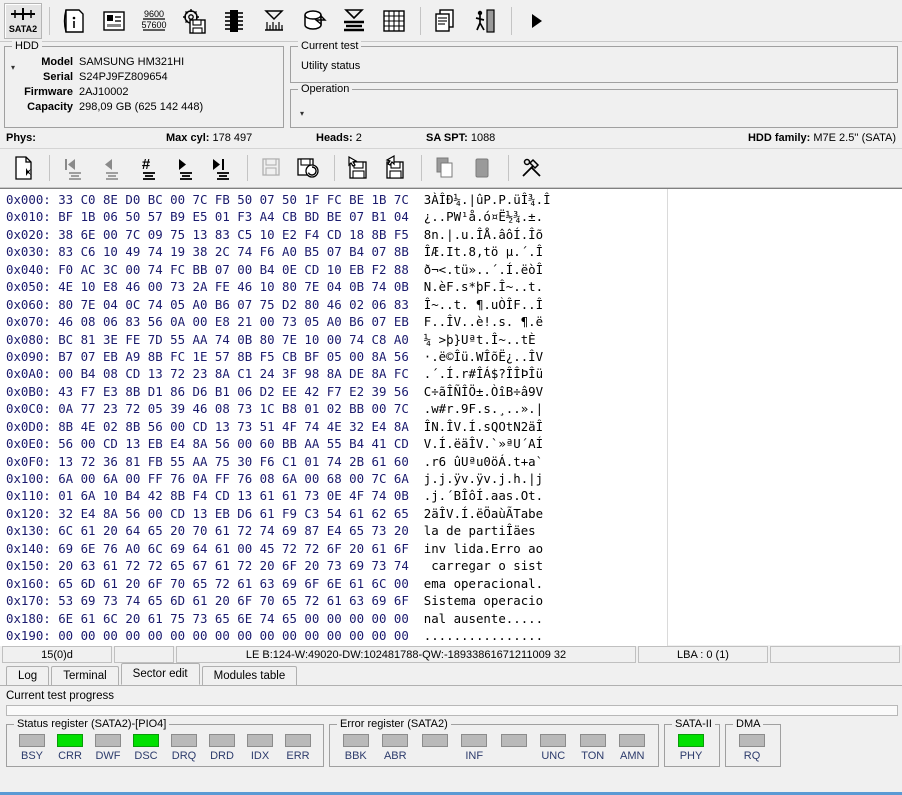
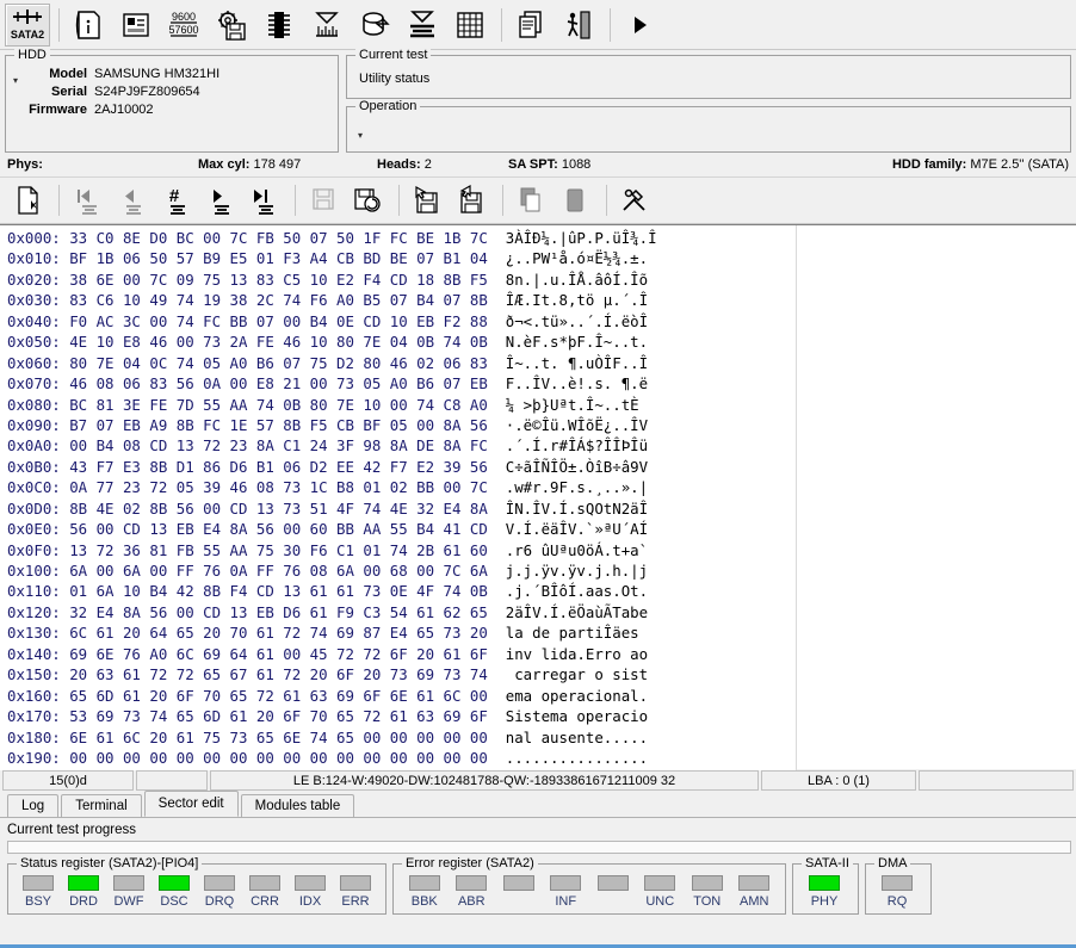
  SATA2
  9600
  57600
  HDD
  ▾
  Model	SAMSUNG HM321HI
  Serial	S24PJ9FZ809654
  Firmware	2AJ10002
- Capacity	298,09 GB (625 142 448)
  Current test
  Utility status
  Operation
  ▾
  Phys:
  Max cyl: 178 497
  Heads: 2
  SA SPT: 1088
  HDD family: M7E 2.5'' (SATA)
  #
  0x000: 33 C0 8E D0 BC 00 7C FB 50 07 50 1F FC BE 1B 7C 3ÀÎÐ¼.|ûP.P.üÎ¾.Î
  0x010: BF 1B 06 50 57 B9 E5 01 F3 A4 CB BD BE 07 B1 04 ¿..PW¹å.ó¤Ë½¾.±.
  0x020: 38 6E 00 7C 09 75 13 83 C5 10 E2 F4 CD 18 8B F5 8n.|.u.ÎÅ.âôÍ.Îõ
  0x030: 83 C6 10 49 74 19 38 2C 74 F6 A0 B5 07 B4 07 8B ÎÆ.It.8,tö µ.´.Î
  0x040: F0 AC 3C 00 74 FC BB 07 00 B4 0E CD 10 EB F2 88 ð¬<.tü»..´.Í.ëòÎ
  0x050: 4E 10 E8 46 00 73 2A FE 46 10 80 7E 04 0B 74 0B N.èF.s*þF.Î~..t.
  0x060: 80 7E 04 0C 74 05 A0 B6 07 75 D2 80 46 02 06 83 Î~..t. ¶.uÒÎF..Î
  0x070: 46 08 06 83 56 0A 00 E8 21 00 73 05 A0 B6 07 EB F..ÎV..è!.s. ¶.ë
  0x080: BC 81 3E FE 7D 55 AA 74 0B 80 7E 10 00 74 C8 A0 ¼ >þ}Uªt.Î~..tÈ
  0x090: B7 07 EB A9 8B FC 1E 57 8B F5 CB BF 05 00 8A 56 ·.ë©Îü.WÎõË¿..ÎV
  0x0A0: 00 B4 08 CD 13 72 23 8A C1 24 3F 98 8A DE 8A FC .´.Í.r#ÎÁ$?ÎÎÞÎü
  0x0B0: 43 F7 E3 8B D1 86 D6 B1 06 D2 EE 42 F7 E2 39 56 C÷ãÎÑÎÖ±.ÒîB÷â9V
  0x0C0: 0A 77 23 72 05 39 46 08 73 1C B8 01 02 BB 00 7C .w#r.9F.s.¸..».|
  0x0D0: 8B 4E 02 8B 56 00 CD 13 73 51 4F 74 4E 32 E4 8A ÎN.ÎV.Í.sQOtN2äÎ
  0x0E0: 56 00 CD 13 EB E4 8A 56 00 60 BB AA 55 B4 41 CD V.Í.ëäÎV.`»ªU´AÍ
  0x0F0: 13 72 36 81 FB 55 AA 75 30 F6 C1 01 74 2B 61 60 .r6 ûUªu0öÁ.t+a`
  0x100: 6A 00 6A 00 FF 76 0A FF 76 08 6A 00 68 00 7C 6A j.j.ÿv.ÿv.j.h.|j
  0x110: 01 6A 10 B4 42 8B F4 CD 13 61 61 73 0E 4F 74 0B .j.´BÎôÍ.aas.Ot.
  0x120: 32 E4 8A 56 00 CD 13 EB D6 61 F9 C3 54 61 62 65 2äÎV.Í.ëÖaùÃTabe
  0x130: 6C 61 20 64 65 20 70 61 72 74 69 87 E4 65 73 20 la de partiÎäes
  0x140: 69 6E 76 A0 6C 69 64 61 00 45 72 72 6F 20 61 6F inv lida.Erro ao
  0x150: 20 63 61 72 72 65 67 61 72 20 6F 20 73 69 73 74 carregar o sist
  0x160: 65 6D 61 20 6F 70 65 72 61 63 69 6F 6E 61 6C 00 ema operacional.
  0x170: 53 69 73 74 65 6D 61 20 6F 70 65 72 61 63 69 6F Sistema operacio
  0x180: 6E 61 6C 20 61 75 73 65 6E 74 65 00 00 00 00 00 nal ausente.....
  0x190: 00 00 00 00 00 00 00 00 00 00 00 00 00 00 00 00 ................
  15(0)d
  LE B:124-W:49020-DW:102481788-QW:-18933861671211009 32
  LBA : 0 (1)
  Log
  Terminal
  Sector edit
  Modules table
  Current test progress
  Status register (SATA2)-[PIO4]
  BSY
- CRR
+ DRD
  DWF
  DSC
  DRQ
- DRD
+ CRR
  IDX
  ERR
  Error register (SATA2)
  BBK
  ABR
  INF
  UNC
  TON
  AMN
  SATA-II
  PHY
  DMA
  RQ
